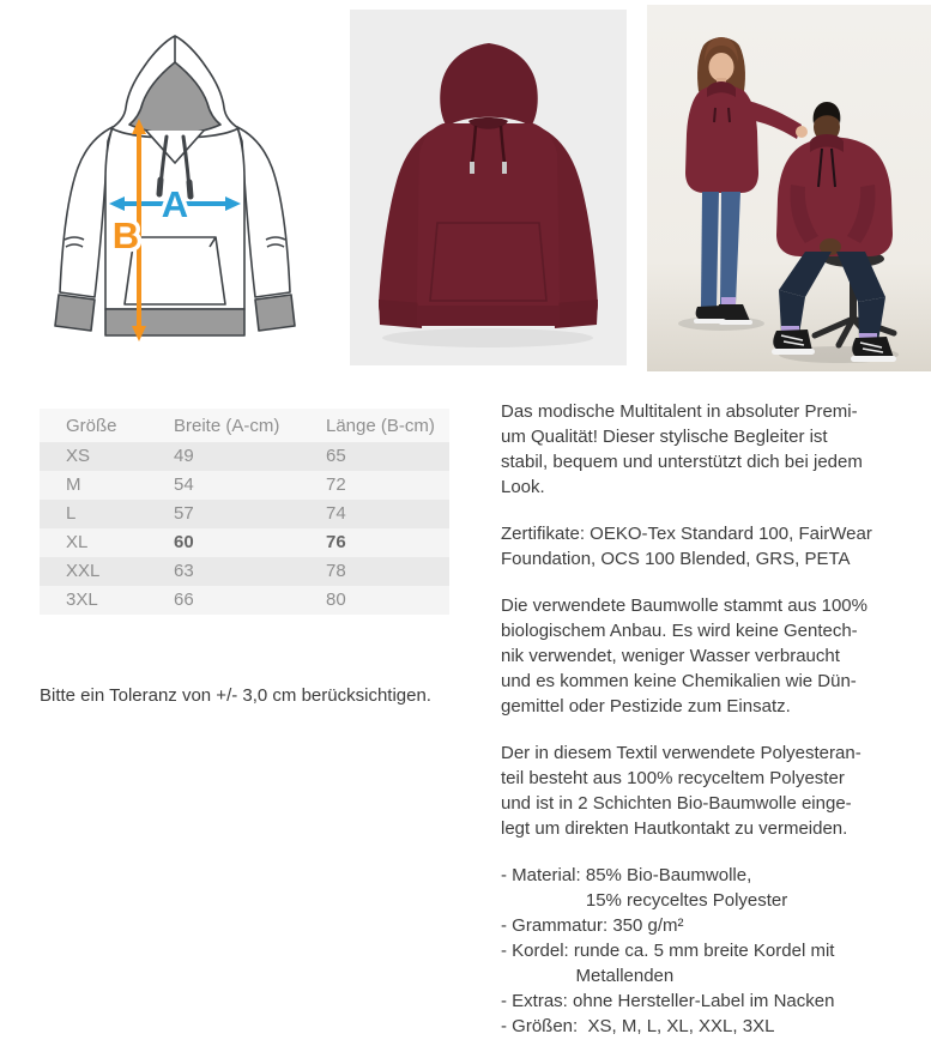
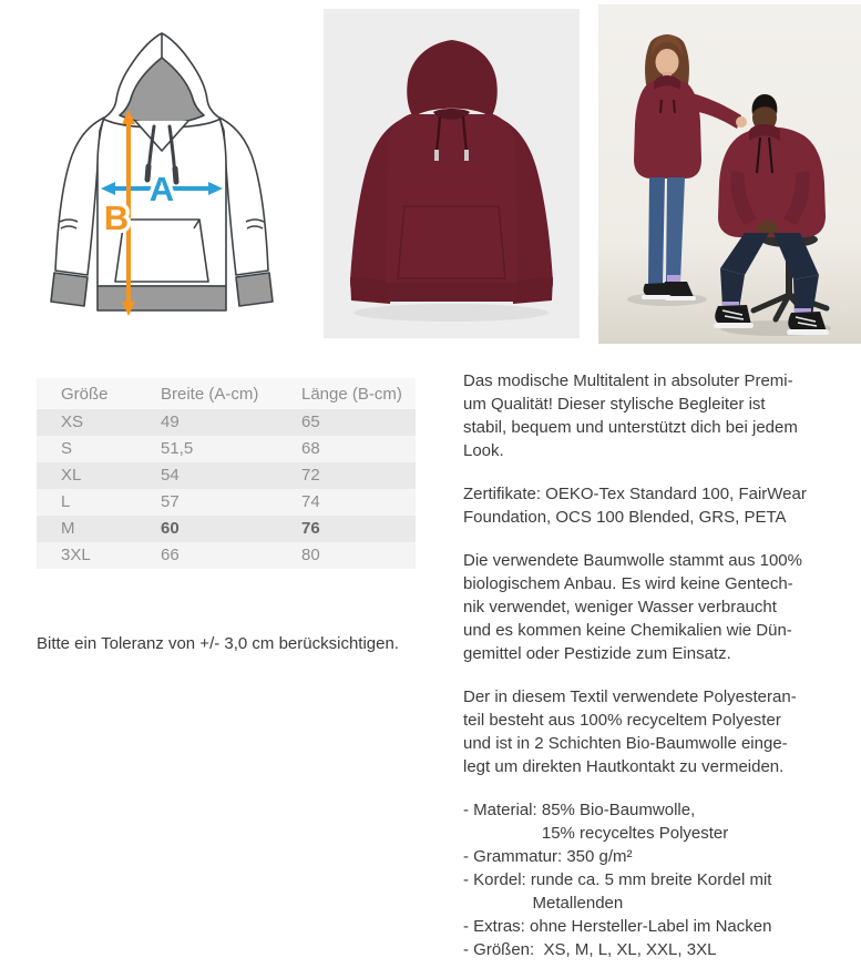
  A
  B
  Größe	Breite (A-cm)	Länge (B-cm)
  XS	49	65
+ S	51,5	68
- M	54	72
+ XL	54	72
  L	57	74
- XL	60	76
+ M	60	76
- XXL	63	78
  3XL	66	80
  Bitte ein Toleranz von +/- 3,0 cm berücksichtigen.
  Das modische Multitalent in absoluter Premi-
  um Qualität! Dieser stylische Begleiter ist
  stabil, bequem und unterstützt dich bei jedem
  Look.
  Zertifikate: OEKO-Tex Standard 100, FairWear
  Foundation, OCS 100 Blended, GRS, PETA
  Die verwendete Baumwolle stammt aus 100%
  biologischem Anbau. Es wird keine Gentech-
  nik verwendet, weniger Wasser verbraucht
  und es kommen keine Chemikalien wie Dün-
  gemittel oder Pestizide zum Einsatz.
  Der in diesem Textil verwendete Polyesteran-
  teil besteht aus 100% recyceltem Polyester
  und ist in 2 Schichten Bio-Baumwolle einge-
  legt um direkten Hautkontakt zu vermeiden.
  - Material: 85% Bio-Baumwolle,
  15% recyceltes Polyester
  - Grammatur: 350 g/m²
  - Kordel: runde ca. 5 mm breite Kordel mit
  Metallenden
  - Extras: ohne Hersteller-Label im Nacken
  - Größen: XS, M, L, XL, XXL, 3XL
